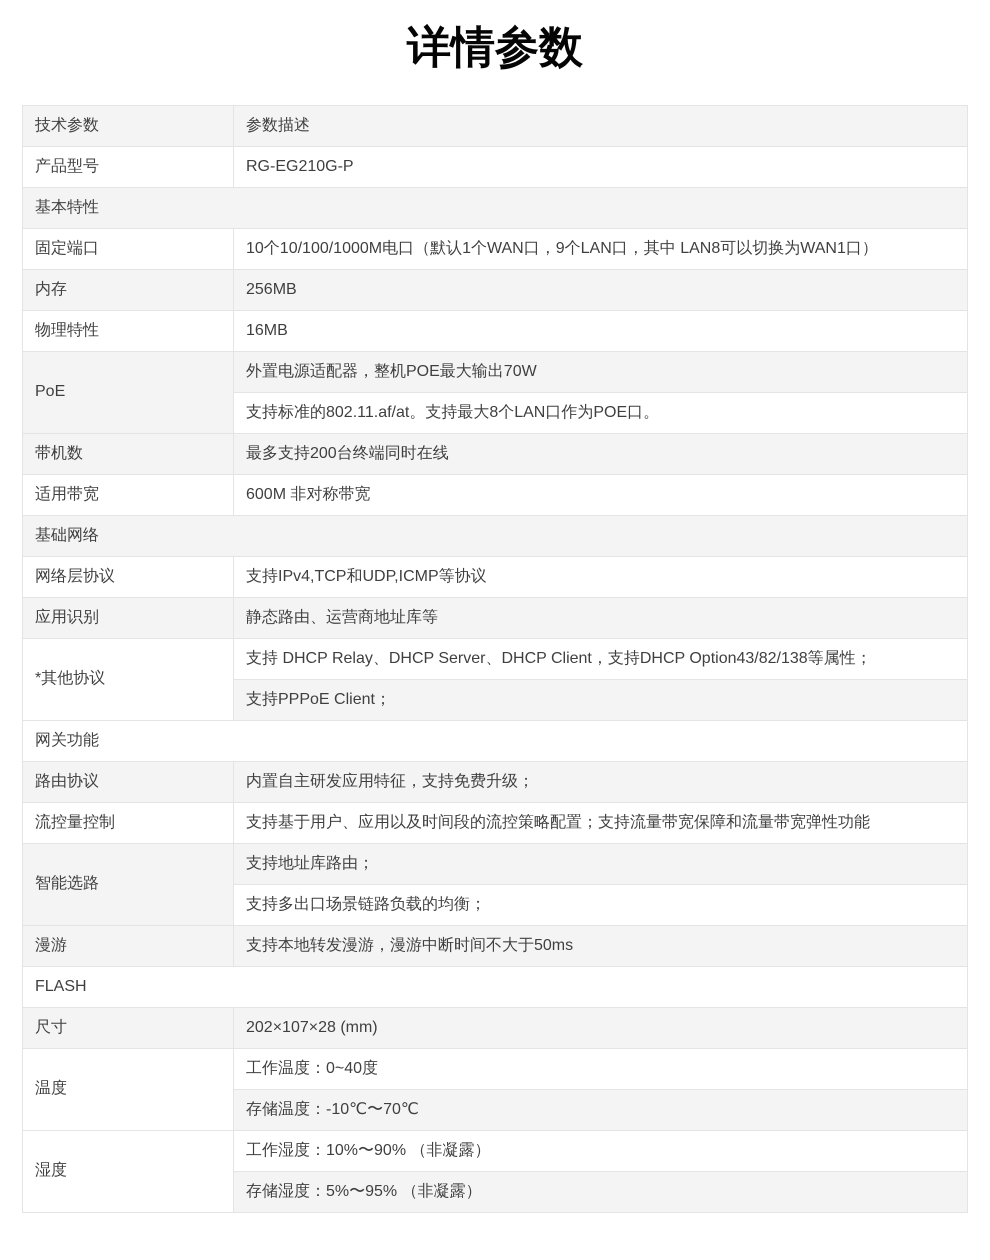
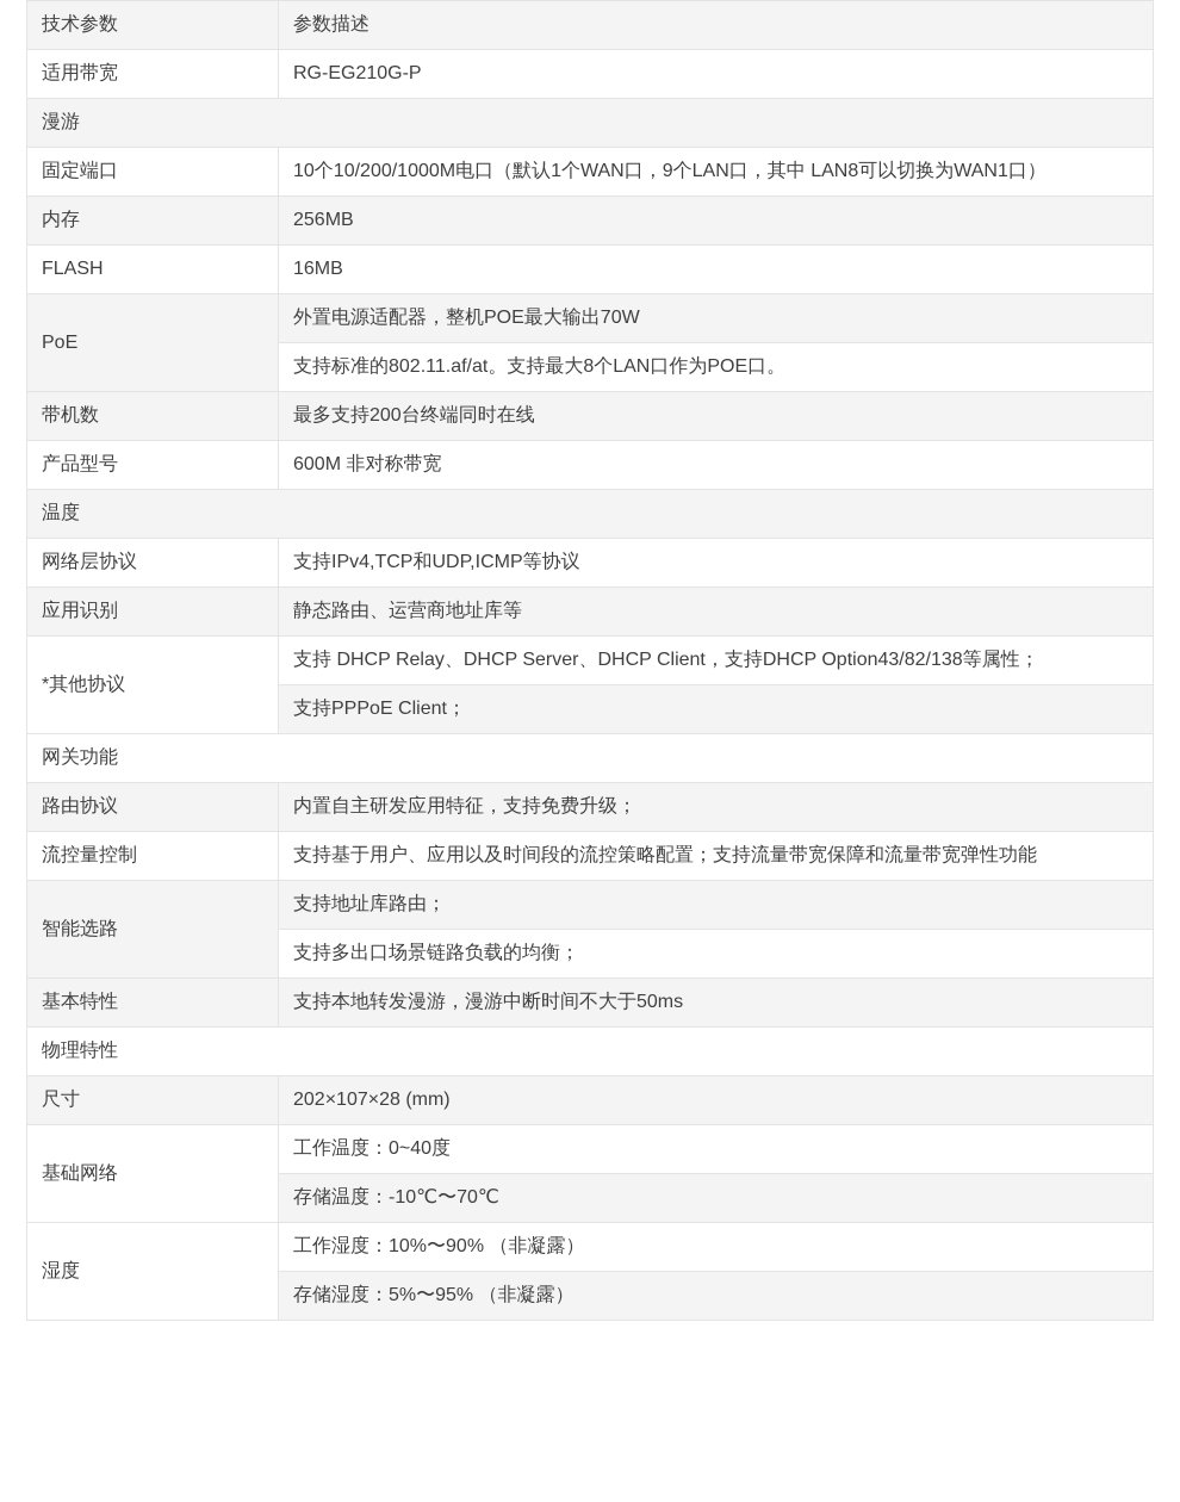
- 详情参数
  技术参数	参数描述
- 产品型号	RG-EG210G-P
+ 适用带宽	RG-EG210G-P
- 基本特性
+ 漫游
- 固定端口	10个10/100/1000M电口（默认1个WAN口，9个LAN口，其中 LAN8可以切换为WAN1口）
+ 固定端口	10个10/200/1000M电口（默认1个WAN口，9个LAN口，其中 LAN8可以切换为WAN1口）
  内存	256MB
- 物理特性	16MB
+ FLASH	16MB
  PoE	外置电源适配器，整机POE最大输出70W
  支持标准的802.11.af/at。支持最大8个LAN口作为POE口。
  带机数	最多支持200台终端同时在线
- 适用带宽	600M 非对称带宽
+ 产品型号	600M 非对称带宽
- 基础网络
+ 温度
  网络层协议	支持IPv4,TCP和UDP,ICMP等协议
  应用识别	静态路由、运营商地址库等
  *其他协议	支持 DHCP Relay、DHCP Server、DHCP Client，支持DHCP Option43/82/138等属性；
  支持PPPoE Client；
  网关功能
  路由协议	内置自主研发应用特征，支持免费升级；
  流控量控制	支持基于用户、应用以及时间段的流控策略配置；支持流量带宽保障和流量带宽弹性功能
  智能选路	支持地址库路由；
  支持多出口场景链路负载的均衡；
- 漫游	支持本地转发漫游，漫游中断时间不大于50ms
+ 基本特性	支持本地转发漫游，漫游中断时间不大于50ms
- FLASH
+ 物理特性
  尺寸	202×107×28 (mm)
- 温度	工作温度：0~40度
+ 基础网络	工作温度：0~40度
  存储温度：-10℃〜70℃
  湿度	工作湿度：10%〜90% （非凝露）
  存储湿度：5%〜95% （非凝露）
